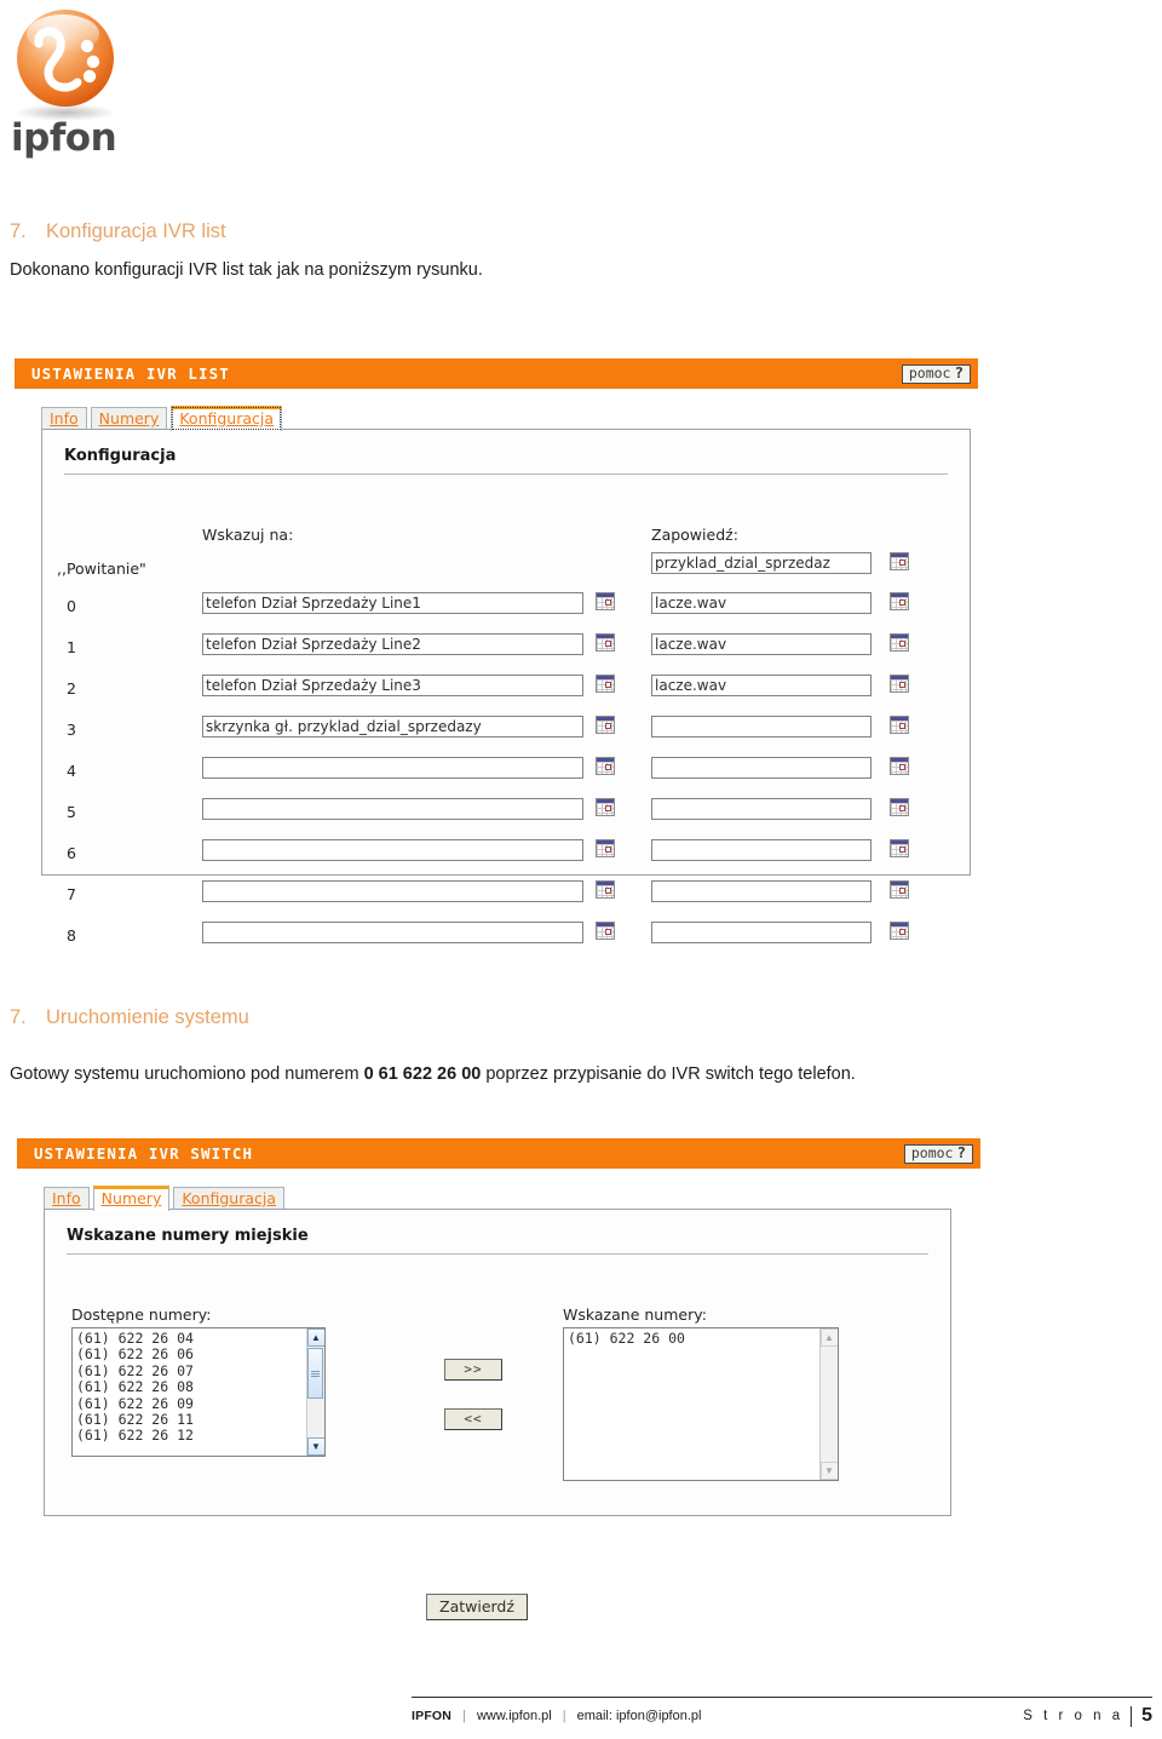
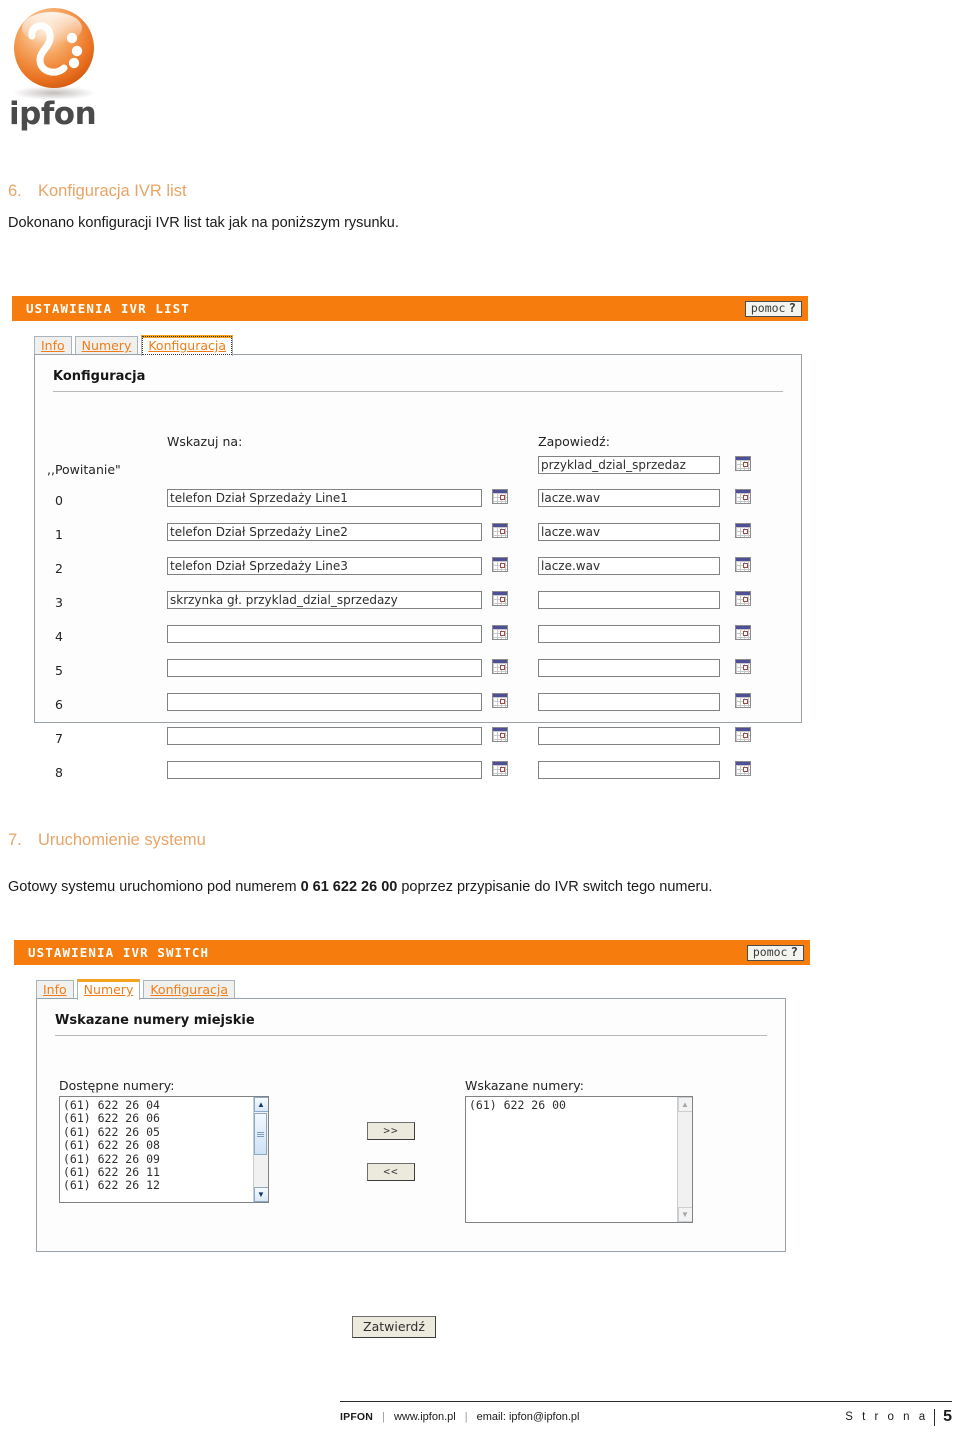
  ipfon
- 7. Konfiguracja IVR list
+ 6. Konfiguracja IVR list
  Dokonano konfiguracji IVR list tak jak na poniższym rysunku.
  USTAWIENIA IVR LIST
  pomoc
  ?
  Info
  Numery
  Konfiguracja
  Konfiguracja
  Wskazuj na:
  Zapowiedź:
  ,,Powitanie"
  przyklad_dzial_sprzedaz
  0
  telefon Dział Sprzedaży Line1
  lacze.wav
  1
  telefon Dział Sprzedaży Line2
  lacze.wav
  2
  telefon Dział Sprzedaży Line3
  lacze.wav
  3
  skrzynka gł. przyklad_dzial_sprzedazy
  4
  5
  6
  7
  8
  7. Uruchomienie systemu
- Gotowy systemu uruchomiono pod numerem 0 61 622 26 00 poprzez przypisanie do IVR switch tego telefon.
+ Gotowy systemu uruchomiono pod numerem 0 61 622 26 00 poprzez przypisanie do IVR switch tego numeru.
  USTAWIENIA IVR SWITCH
  pomoc
  ?
  Info
  Numery
  Konfiguracja
  Wskazane numery miejskie
  Dostępne numery:
  (61) 622 26 04
  (61) 622 26 06
- (61) 622 26 07
+ (61) 622 26 05
  (61) 622 26 08
  (61) 622 26 09
  (61) 622 26 11
  (61) 622 26 12
  ▲
  ▼
  >>
  <<
  Wskazane numery:
  (61) 622 26 00
  ▲
  ▼
  Zatwierdź
  IPFON
  |
  www.ipfon.pl
  |
  email: ipfon@ipfon.pl
  S t r o n a
  5
